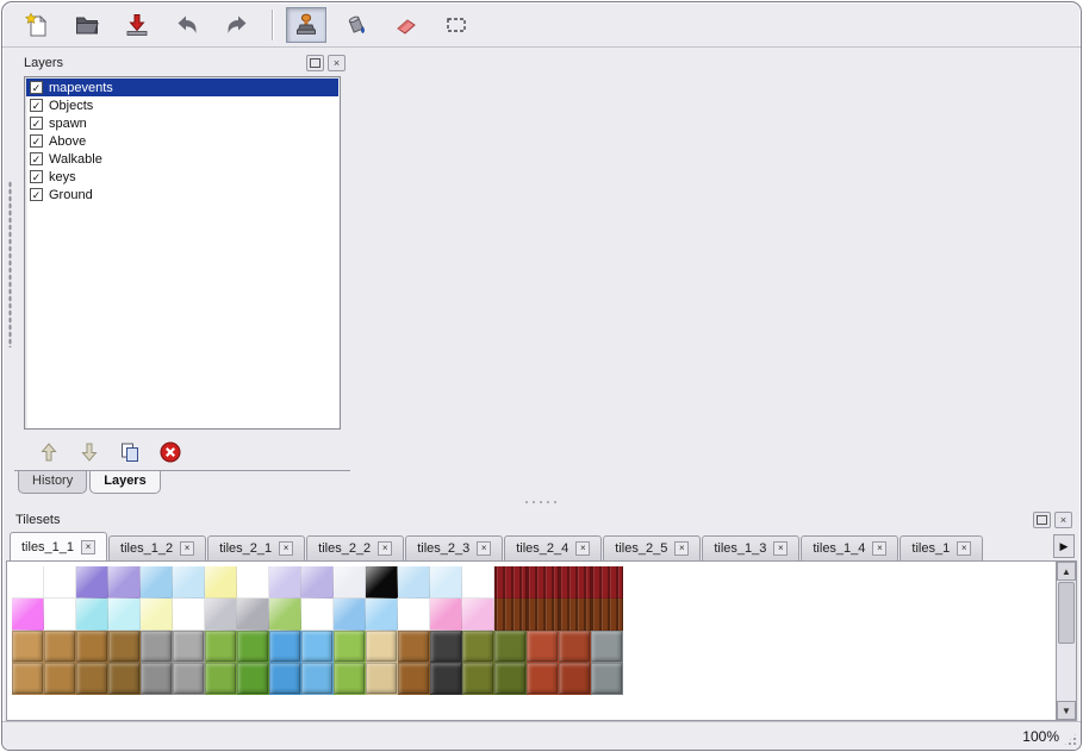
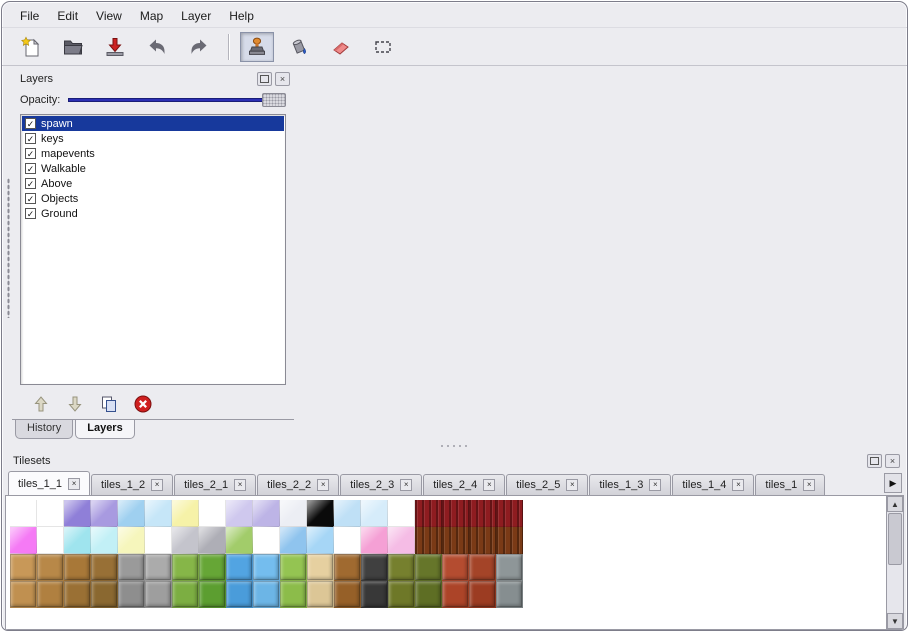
+ File
+ Edit
+ View
+ Map
+ Layer
+ Help
  Layers
  ×
+ Opacity:
  ✓
- mapevents
+ spawn
  ✓
- Objects
+ keys
  ✓
- spawn
+ mapevents
  ✓
- Above
+ Walkable
  ✓
- Walkable
+ Above
  ✓
- keys
+ Objects
  ✓
  Ground
  History
  Layers
  Tilesets
  ×
  tiles_1_1
  ×
  tiles_1_2
  ×
  tiles_2_1
  ×
  tiles_2_2
  ×
  tiles_2_3
  ×
  tiles_2_4
  ×
  tiles_2_5
  ×
  tiles_1_3
  ×
  tiles_1_4
  ×
  tiles_1
  ×
  ▶
  ▲
  ▼
- 100%
